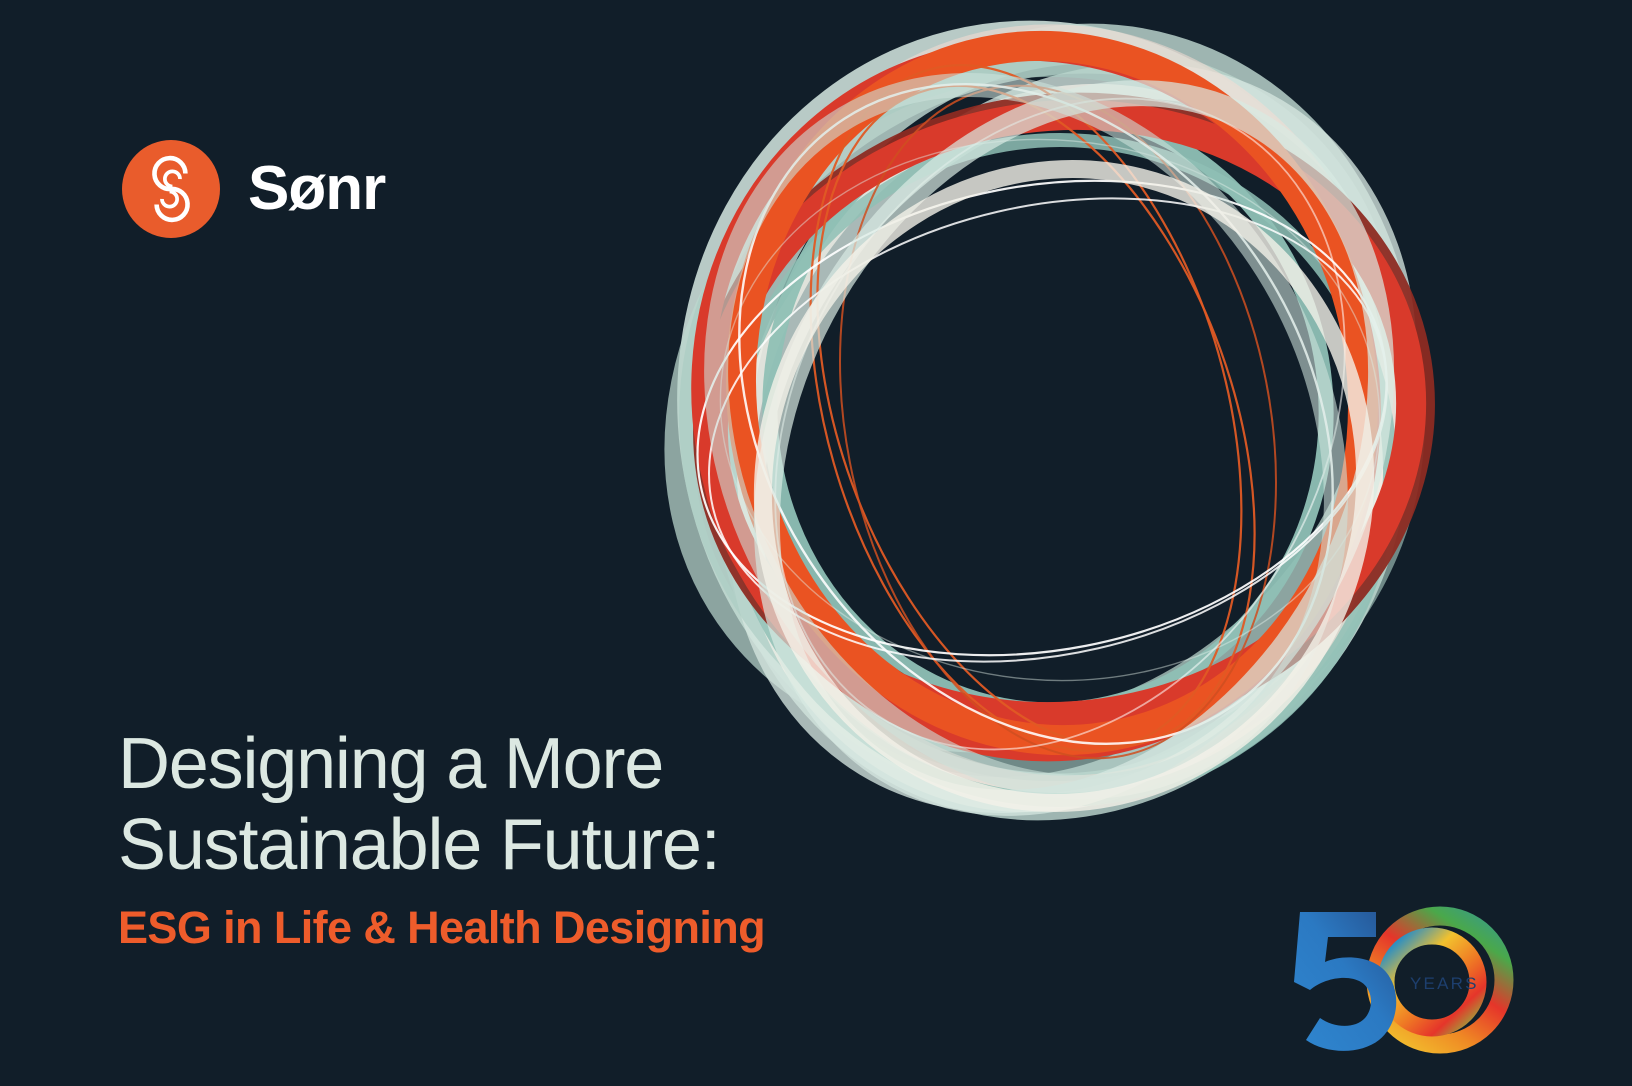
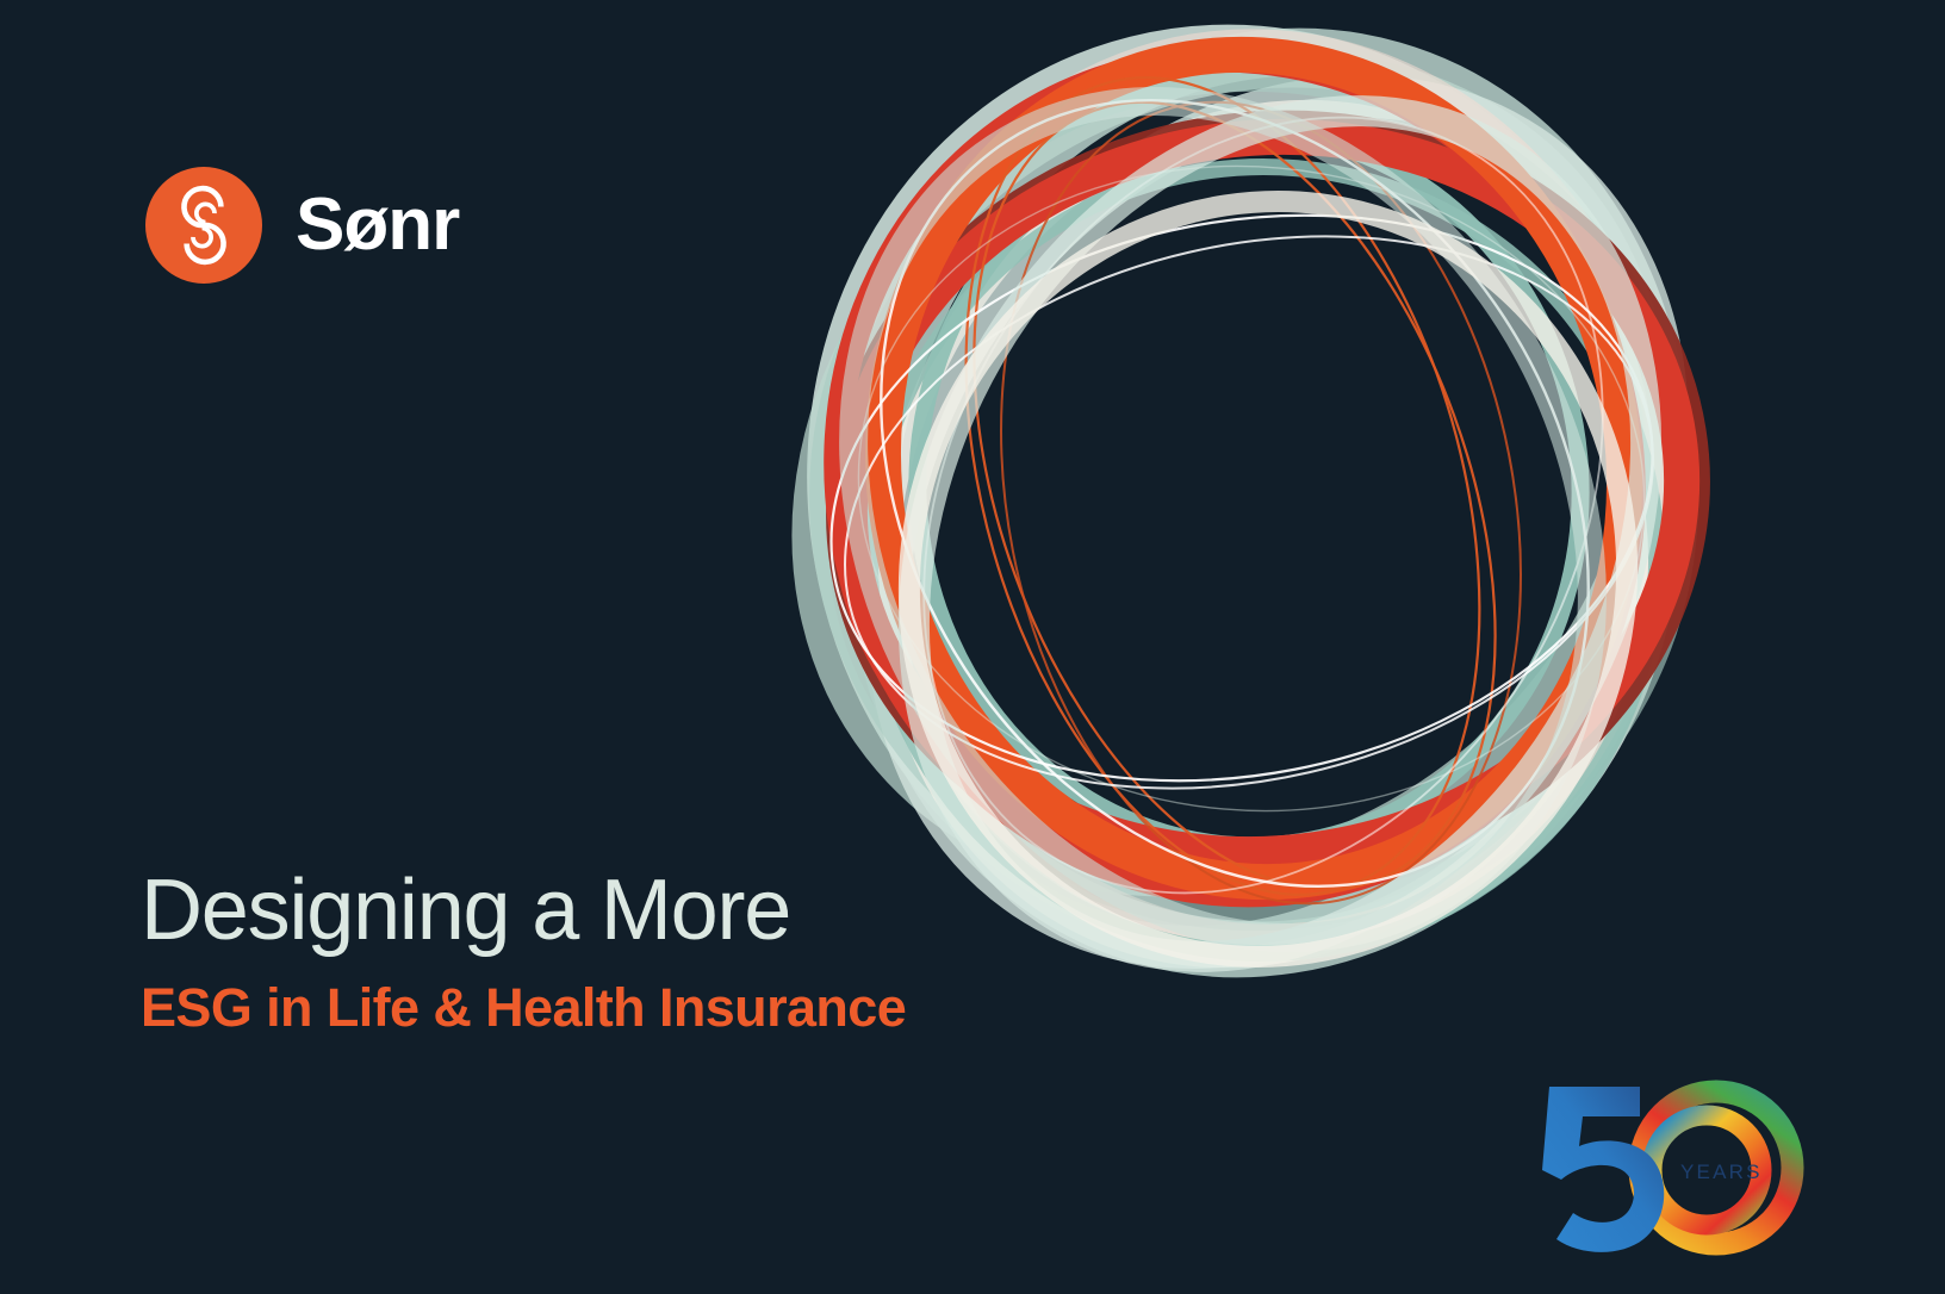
  Sønr
  Designing a More
- Sustainable Future:
- ESG in Life & Health Designing
+ ESG in Life & Health Insurance
  YEARS
